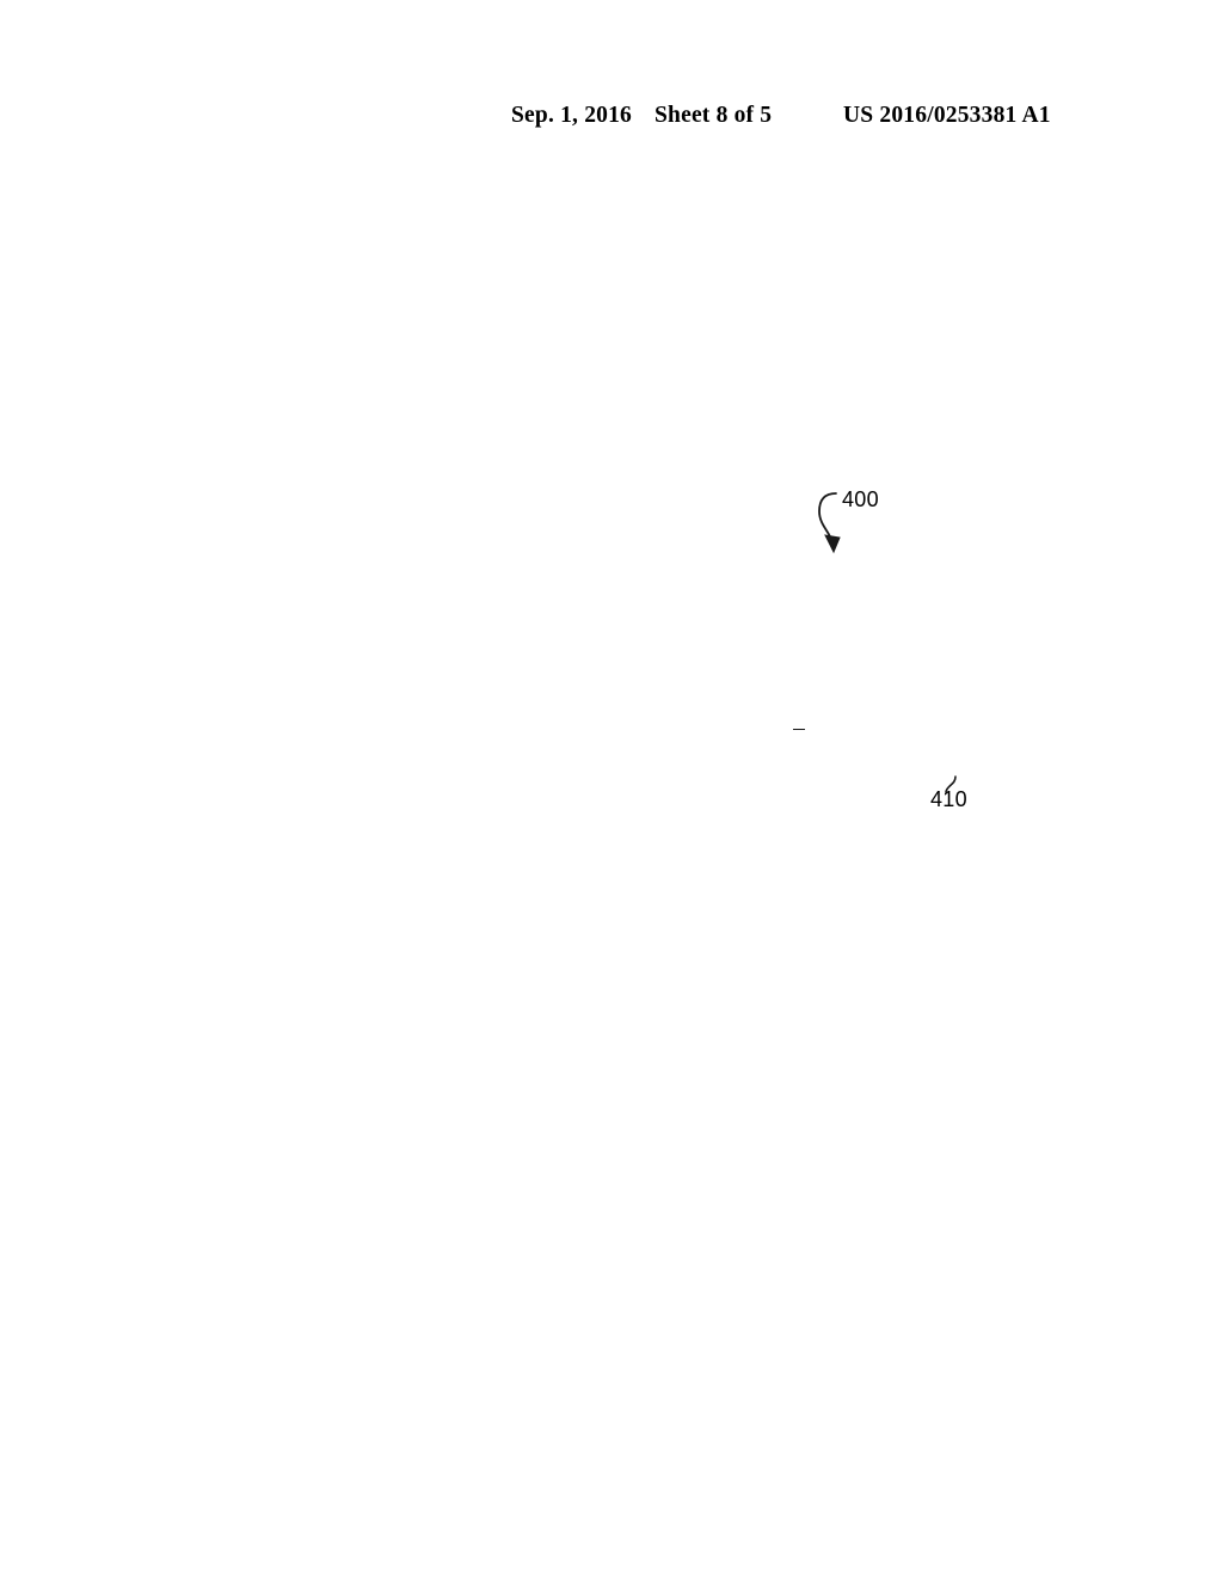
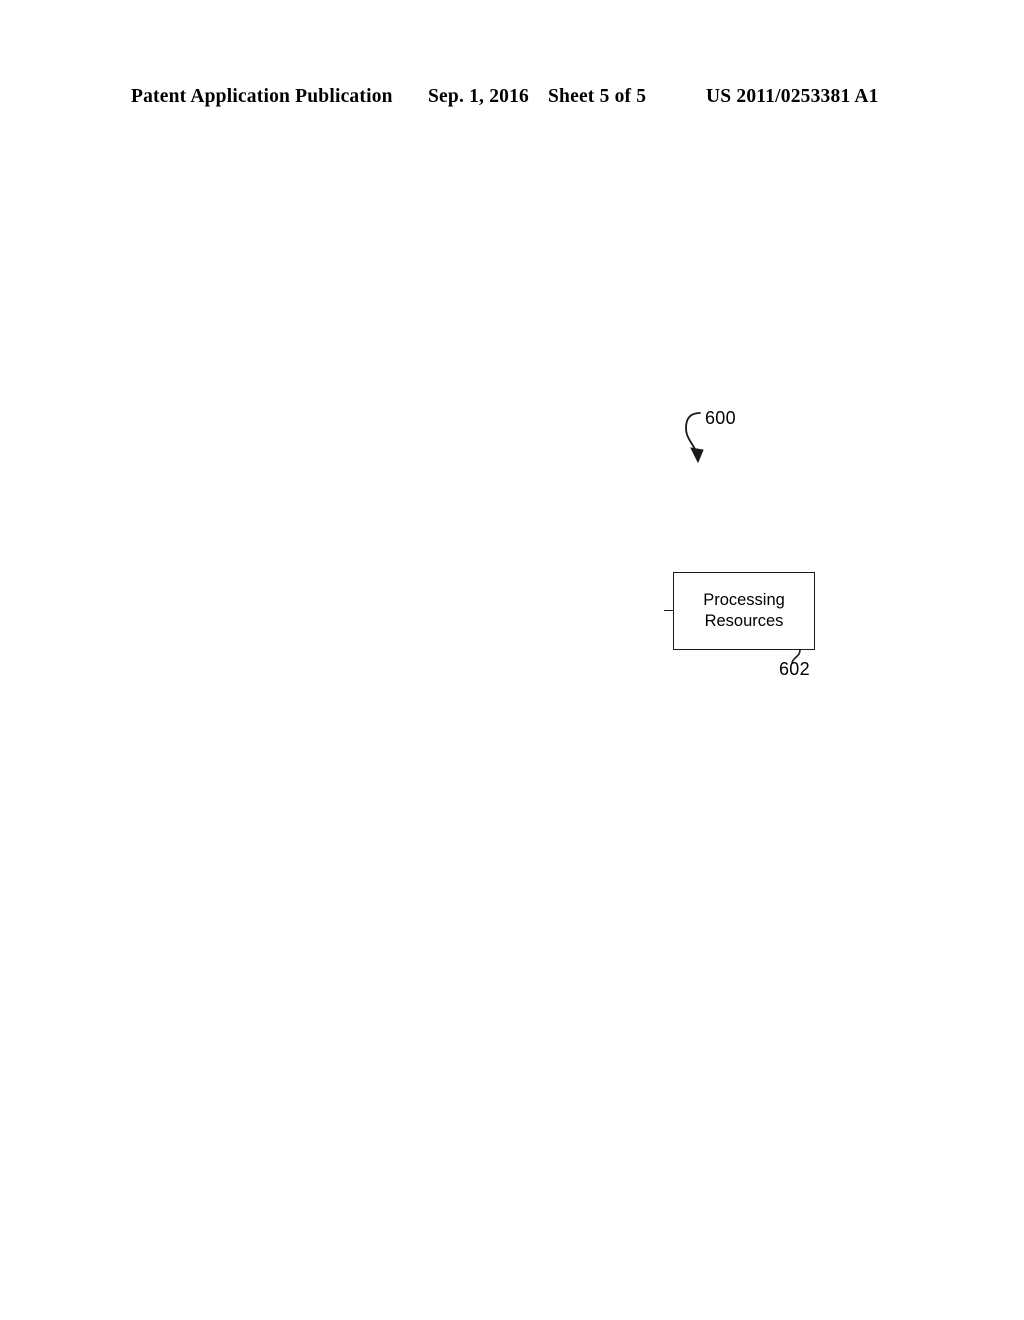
+ Patent Application Publication
  Sep. 1, 2016
- Sheet 8 of 5
+ Sheet 5 of 5
- US 2016/0253381 A1
+ US 2011/0253381 A1
+ Processing
+ Resources
- 400
+ 600
- 410
+ 602
